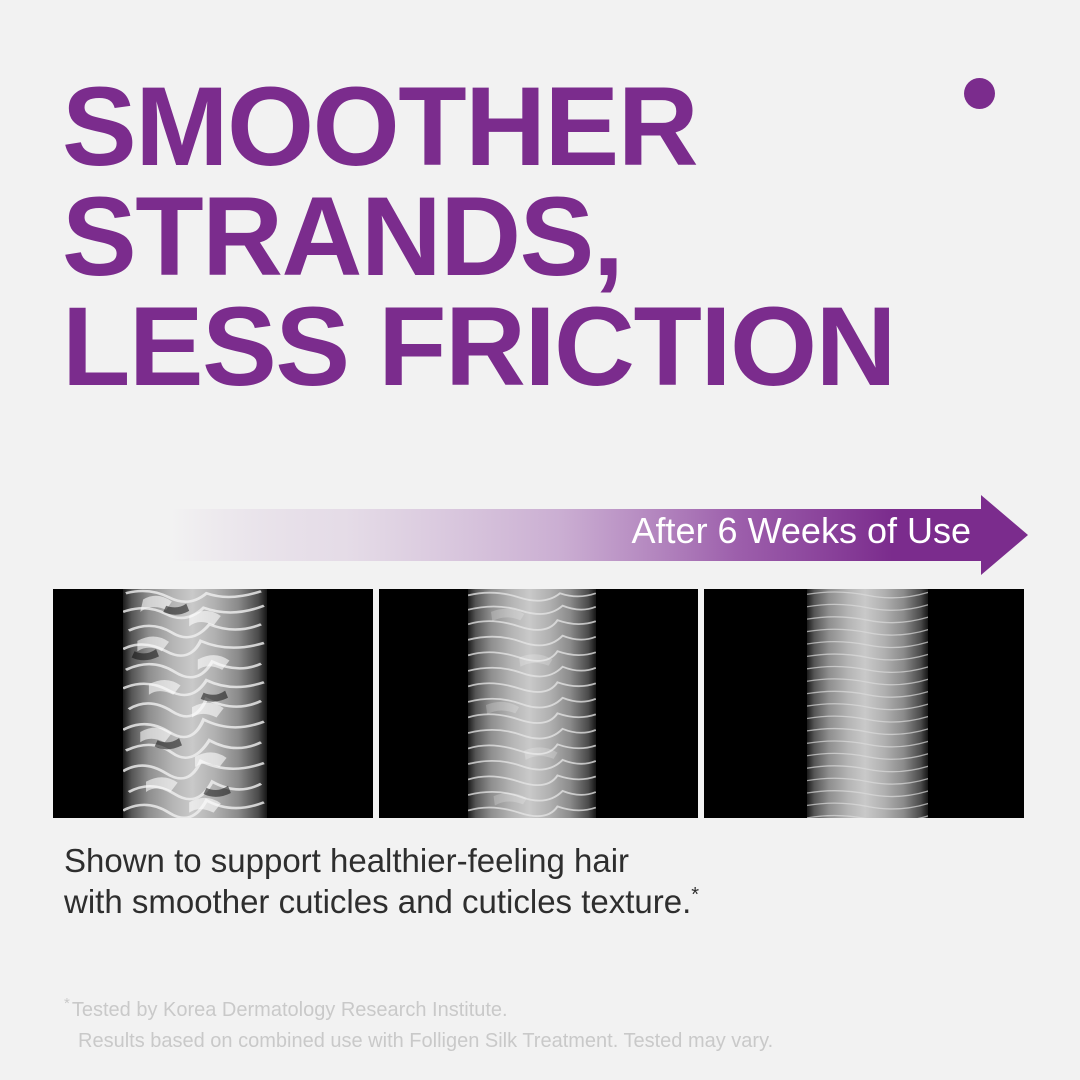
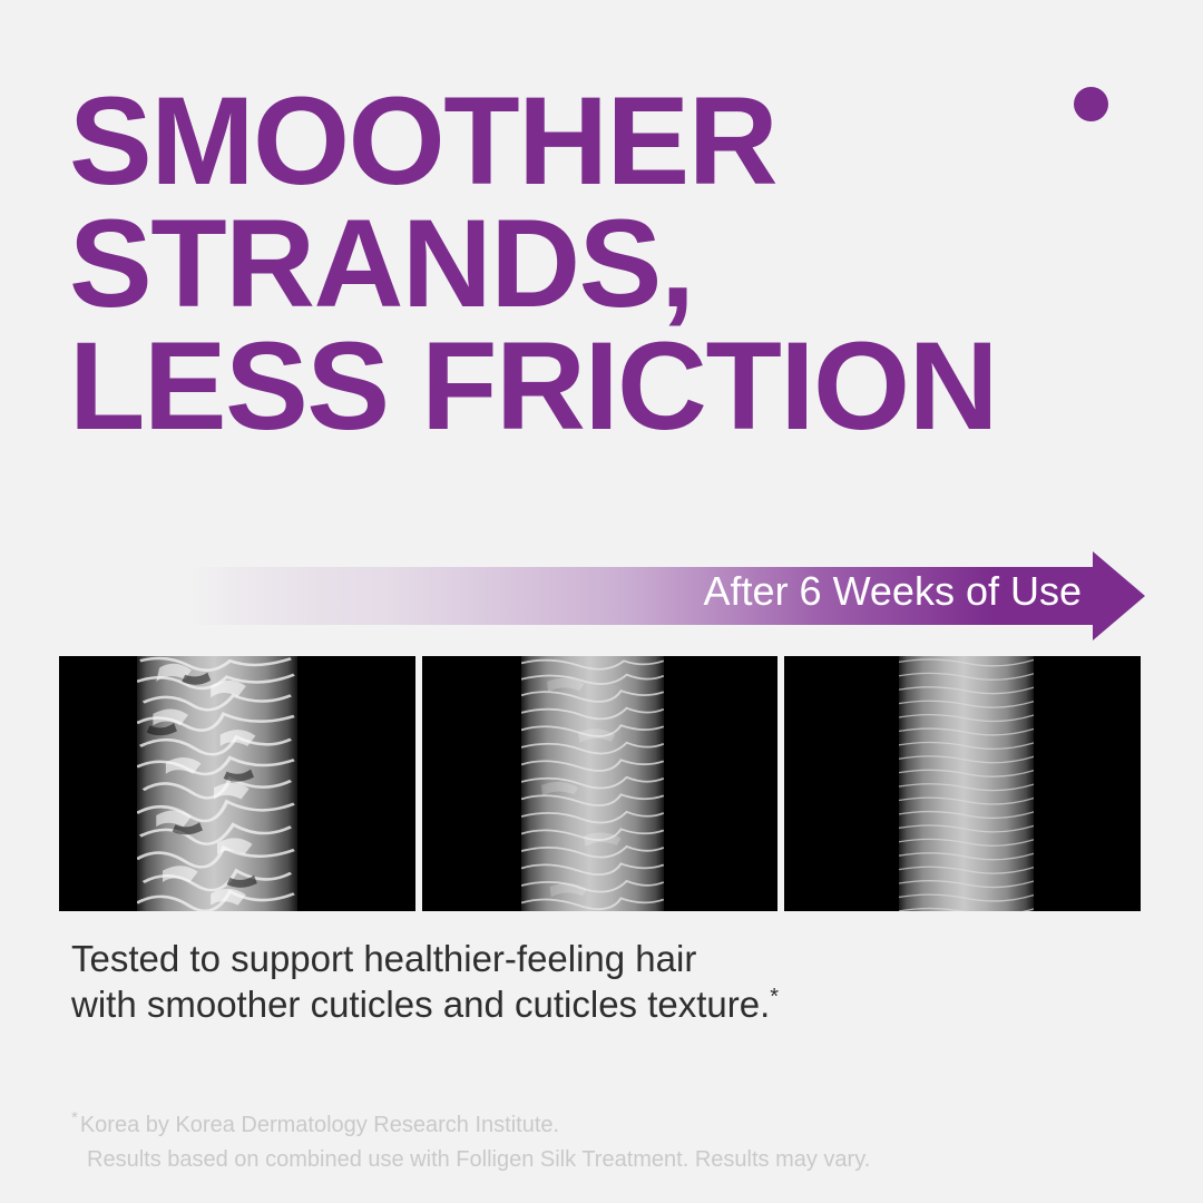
  SMOOTHER
  STRANDS,
  LESS FRICTION
  After 6 Weeks of Use
- Shown to support healthier-feeling hair
+ Tested to support healthier-feeling hair
  with smoother cuticles and cuticles texture.*
- *Tested by Korea Dermatology Research Institute.
+ *Korea by Korea Dermatology Research Institute.
- Results based on combined use with Folligen Silk Treatment. Tested may vary.
+ Results based on combined use with Folligen Silk Treatment. Results may vary.
